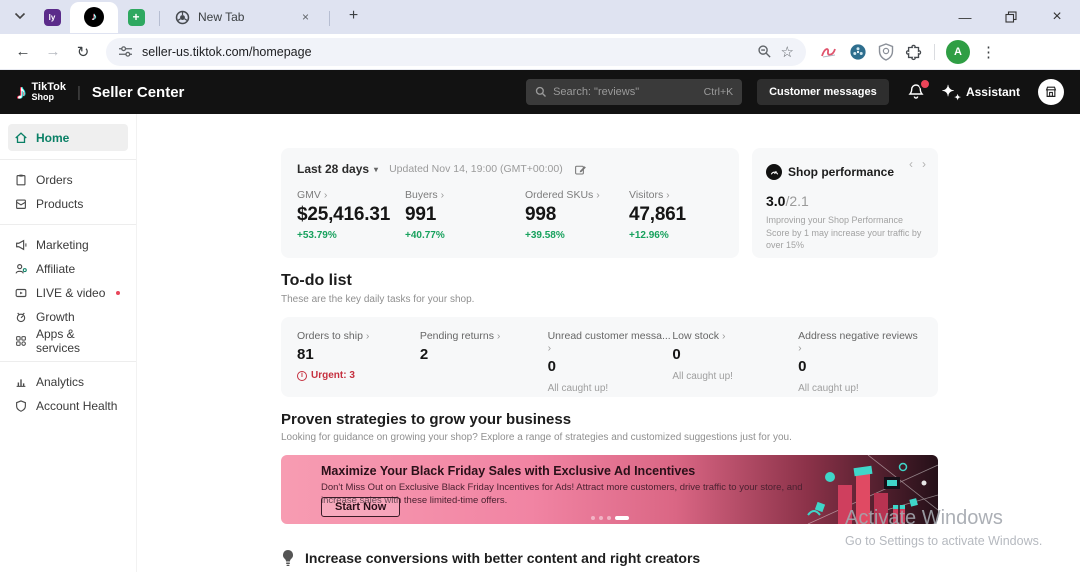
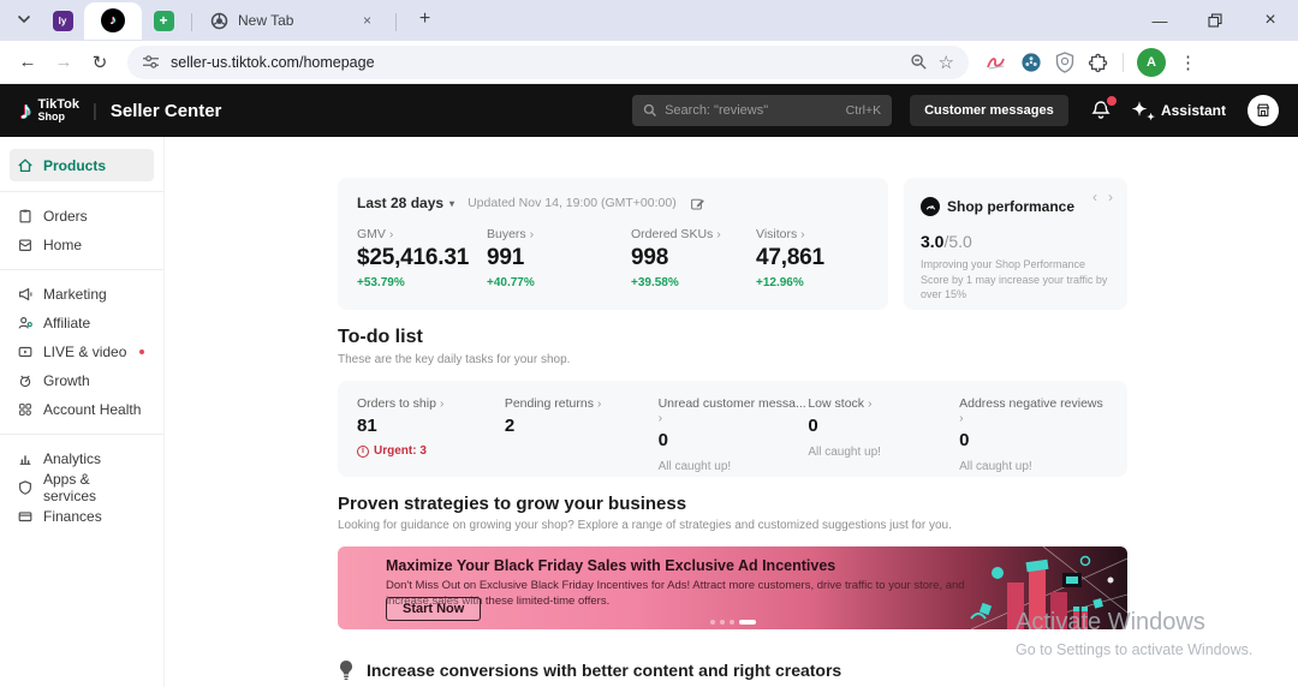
  ly
  ♪
  +
  New Tab
  ×
  +
  —
  ×
  ←
  →
  ↻
  seller-us.tiktok.com/homepage
  ☆
  A
  ⋮
  ♪
  TikTok
  Shop
  |
  Seller Center
  Search: "reviews"
  Ctrl+K
  Customer messages
  ✦✦
  Assistant
- Home
+ Products
  Orders
- Products
+ Home
  Marketing
  Affiliate
  LIVE & video
  Growth
- Apps & services
+ Account Health
  Analytics
- Account Health
+ Apps & services
+ Finances
  Last 28 days
  ▾
  Updated Nov 14, 19:00 (GMT+00:00)
  GMV ›
  $25,416.31
  +53.79%
  Buyers ›
  991
  +40.77%
  Ordered SKUs ›
  998
  +39.58%
  Visitors ›
  47,861
  +12.96%
  ‹
  ›
  Shop performance
- 3.0/2.1
+ 3.0/5.0
  Improving your Shop Performance Score by 1 may increase your traffic by over 15%
  To-do list
  These are the key daily tasks for your shop.
  Orders to ship ›
  81
  Urgent: 3
  Pending returns ›
  2
  Unread customer messa... ›
  0
  All caught up!
  Low stock ›
  0
  All caught up!
  Address negative reviews ›
  0
  All caught up!
  Proven strategies to grow your business
  Looking for guidance on growing your shop? Explore a range of strategies and customized suggestions just for you.
  Maximize Your Black Friday Sales with Exclusive Ad Incentives
  Don't Miss Out on Exclusive Black Friday Incentives for Ads! Attract more customers, drive traffic to your store, and increase sales with these limited-time offers.
  Start Now
  Increase conversions with better content and right creators
  Activate Windows
  Go to Settings to activate Windows.
